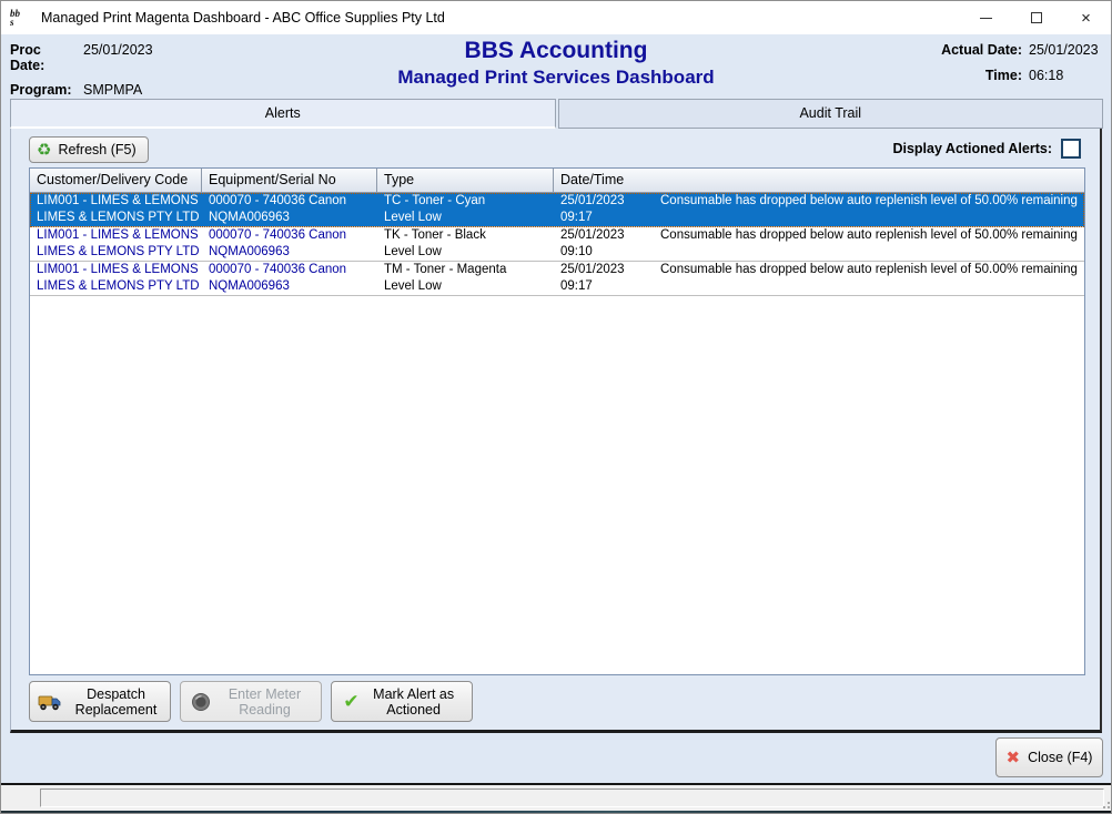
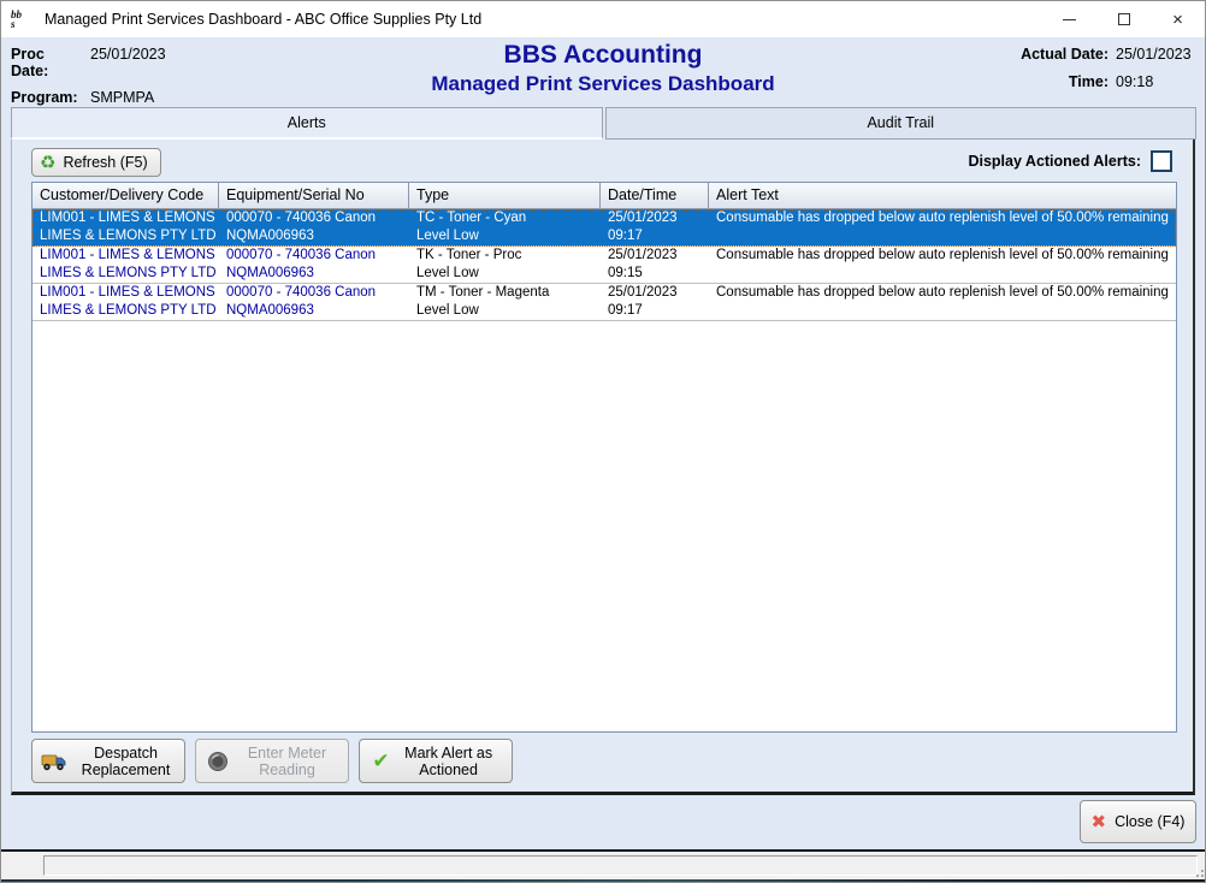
  bb
  s
- Managed Print Magenta Dashboard - ABC Office Supplies Pty Ltd
+ Managed Print Services Dashboard - ABC Office Supplies Pty Ltd
  ×
  Proc Date:
  25/01/2023
  Program:
  SMPMPA
  BBS Accounting
  Managed Print Services Dashboard
  Actual Date:
  25/01/2023
  Time:
- 06:18
+ 09:18
  Alerts
  Audit Trail
  ♻
  Refresh (F5)
  Display Actioned Alerts:
  Customer/Delivery Code
  Equipment/Serial No
  Type
  Date/Time
+ Alert Text
  LIM001 - LIMES & LEMONS
  LIMES & LEMONS PTY LTD
  000070 - 740036 Canon
  NQMA006963
  TC - Toner - Cyan
  Level Low
  25/01/2023
  09:17
  Consumable has dropped below auto replenish level of 50.00% remaining
  LIM001 - LIMES & LEMONS
  LIMES & LEMONS PTY LTD
  000070 - 740036 Canon
  NQMA006963
- TK - Toner - Black
+ TK - Toner - Proc
  Level Low
  25/01/2023
- 09:10
+ 09:15
  Consumable has dropped below auto replenish level of 50.00% remaining
  LIM001 - LIMES & LEMONS
  LIMES & LEMONS PTY LTD
  000070 - 740036 Canon
  NQMA006963
  TM - Toner - Magenta
  Level Low
  25/01/2023
  09:17
  Consumable has dropped below auto replenish level of 50.00% remaining
  Despatch Replacement
  Enter Meter Reading
  ✔
  Mark Alert as Actioned
  ✖
  Close (F4)
